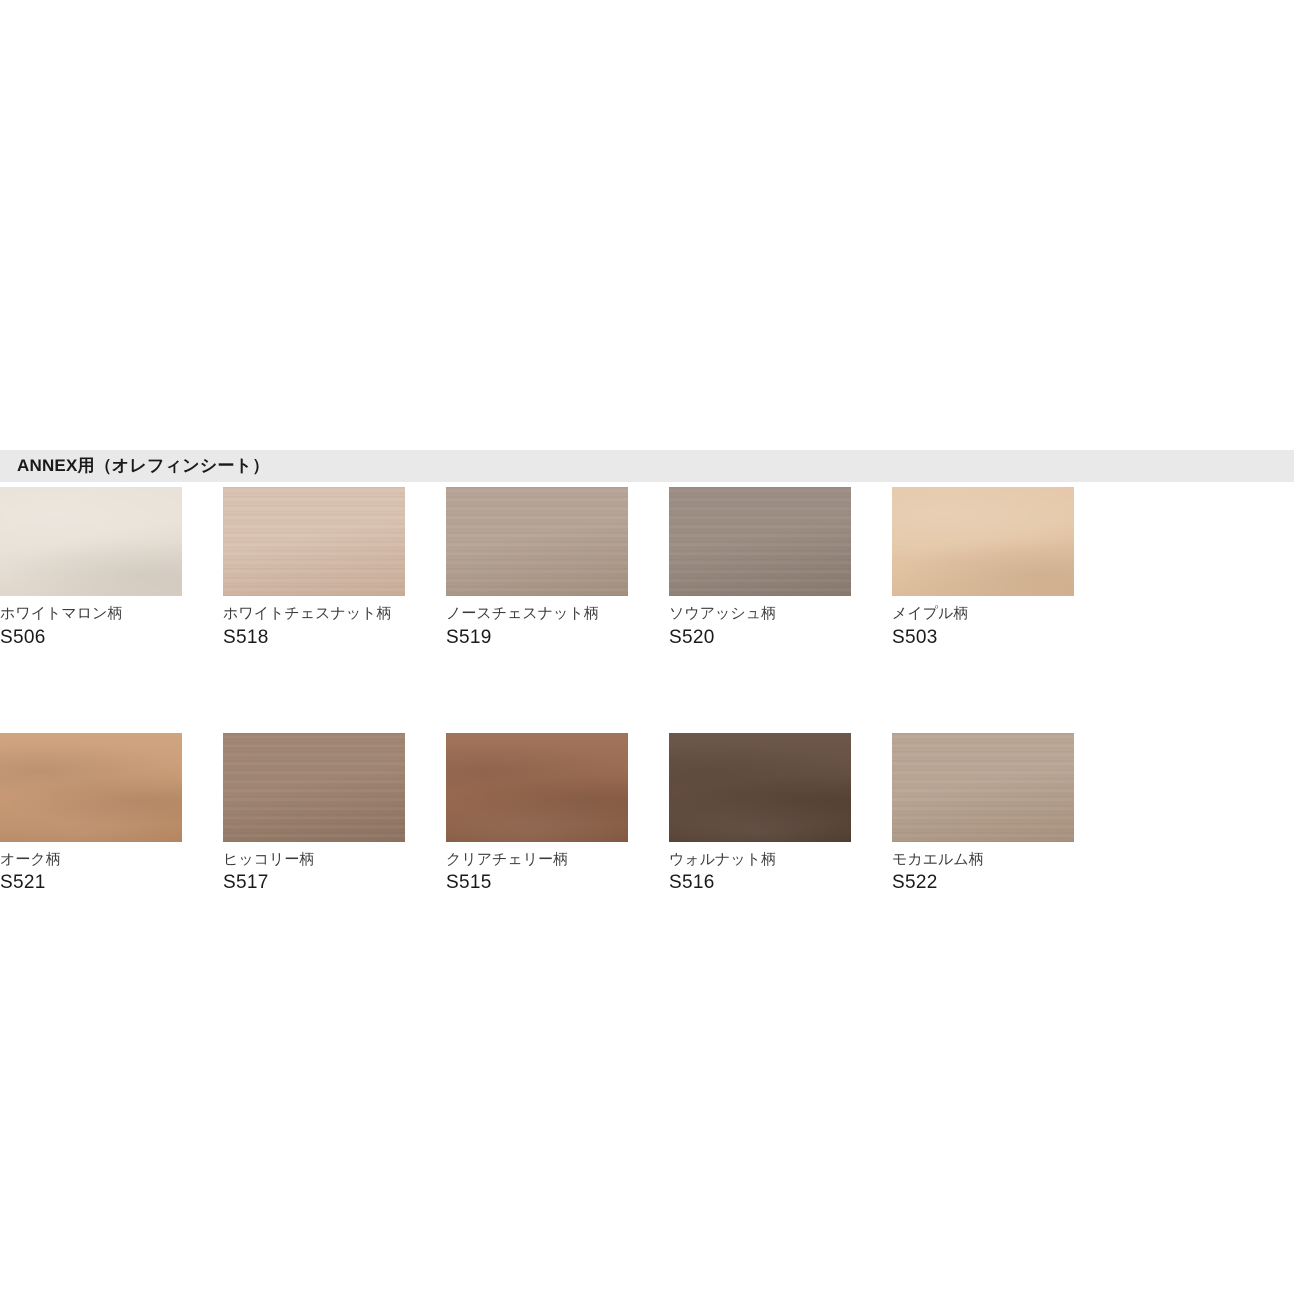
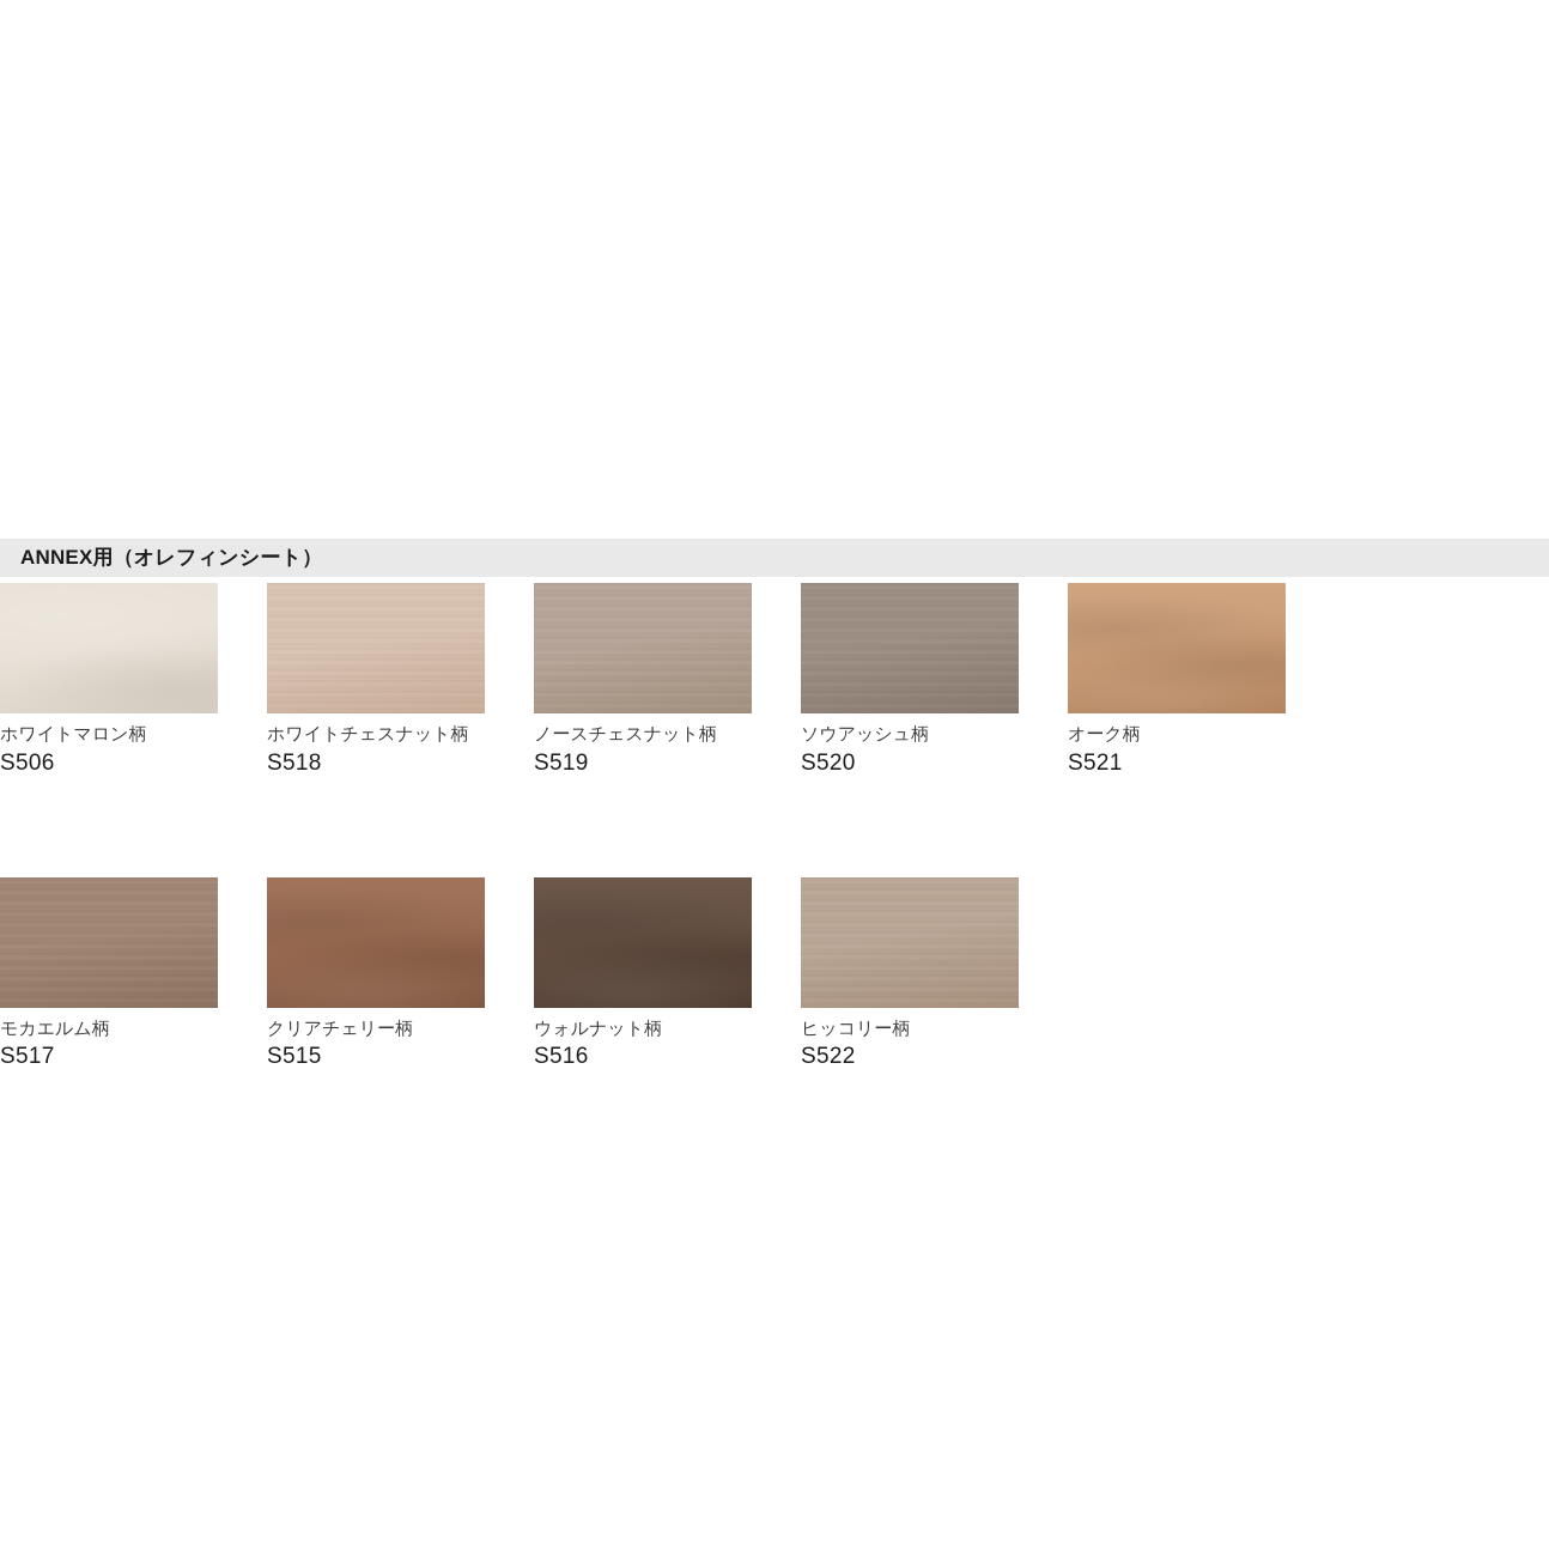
  ANNEX用（オレフィンシート）
  ホワイトマロン柄
  S506
  ホワイトチェスナット柄
  S518
  ノースチェスナット柄
  S519
  ソウアッシュ柄
  S520
- メイプル柄
- S503
  オーク柄
  S521
- ヒッコリー柄
+ モカエルム柄
  S517
  クリアチェリー柄
  S515
  ウォルナット柄
  S516
- モカエルム柄
+ ヒッコリー柄
  S522
